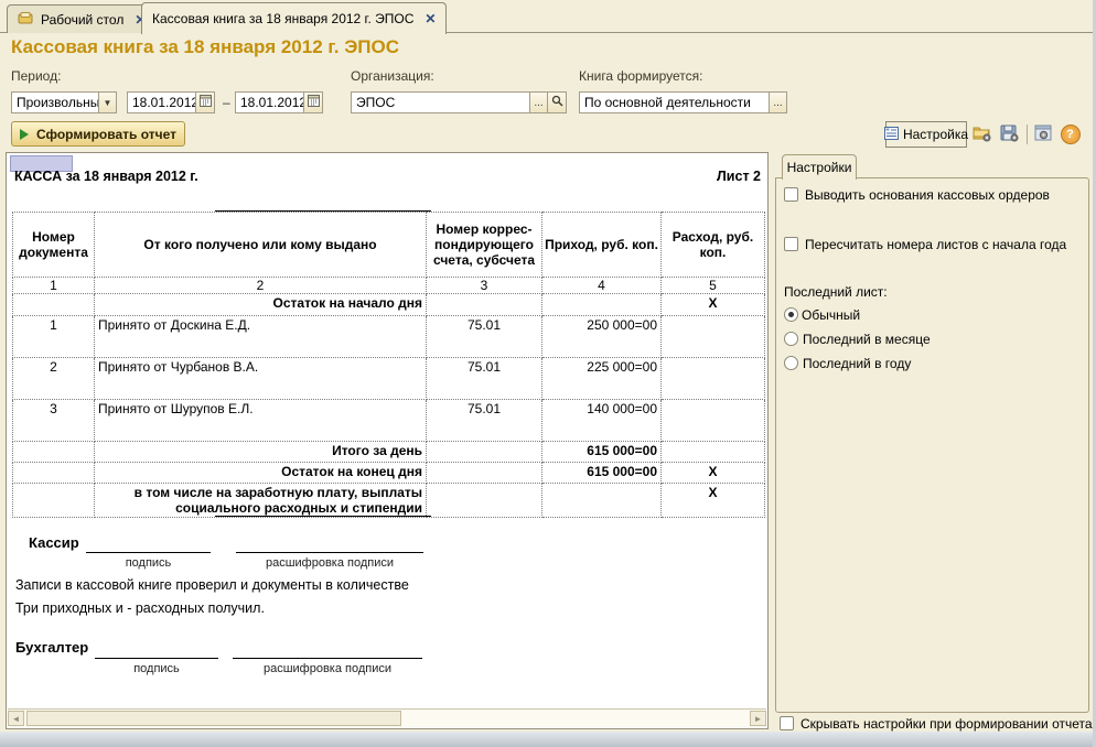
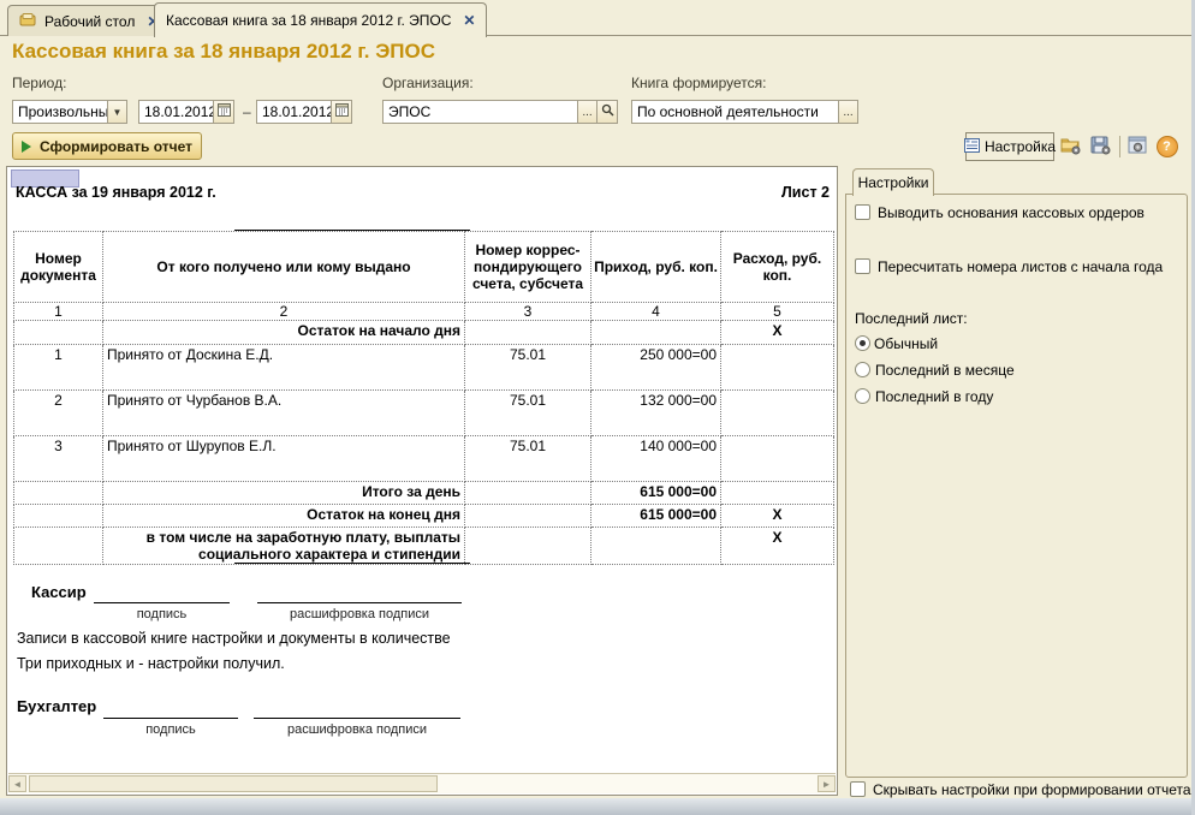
  Рабочий стол
  Кассовая книга за 18 января 2012 г. ЭПОС
  ✕
  Кассовая книга за 18 января 2012 г. ЭПОС
  Период:
  Организация:
  Книга формируется:
  Произвольны
  ▼
  18.01.201
  –
  18.01.201
  ЭПОС
  ...
  По основной деятельности
  ...
  Сформировать отчет
  Настройка
  ?
- КАССА за 18 января 2012 г.
+ КАССА за 19 января 2012 г.
  Лист 2
  Номер документа	От кого получено или кому выдано	Номер коррес-пондирующего счета, субсчета	Приход, руб. коп.	Расход, руб. коп.
  1	2	3	4	5
  	Остаток на начало дня			X
  1	Принято от Доскина Е.Д.	75.01	250 000=00
- 2	Принято от Чурбанов В.А.	75.01	225 000=00
+ 2	Принято от Чурбанов В.А.	75.01	132 000=00
  3	Принято от Шурупов Е.Л.	75.01	140 000=00
  	Итого за день		615 000=00
  	Остаток на конец дня		615 000=00	X
- 	в том числе на заработную плату, выплаты социального расходных и стипендии			X
+ 	в том числе на заработную плату, выплаты социального характера и стипендии			X
  Кассир
  подпись
  расшифровка подписи
- Записи в кассовой книге проверил и документы в количестве
+ Записи в кассовой книге настройки и документы в количестве
- Три приходных и - расходных получил.
+ Три приходных и - настройки получил.
  Бухгалтер
  подпись
  расшифровка подписи
  ◄
  ►
  Настройки
  Выводить основания кассовых ордеров
  Пересчитать номера листов с начала года
  Последний лист:
  Обычный
  Последний в месяце
  Последний в году
  Скрывать настройки при формировании отчета
